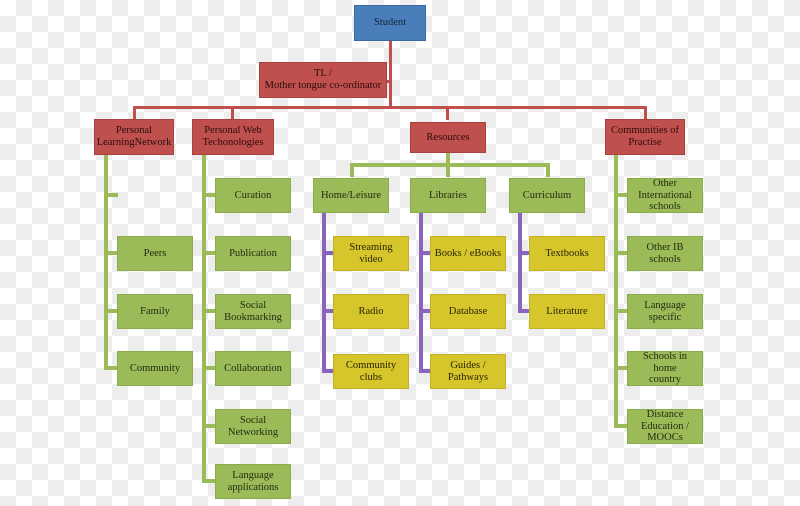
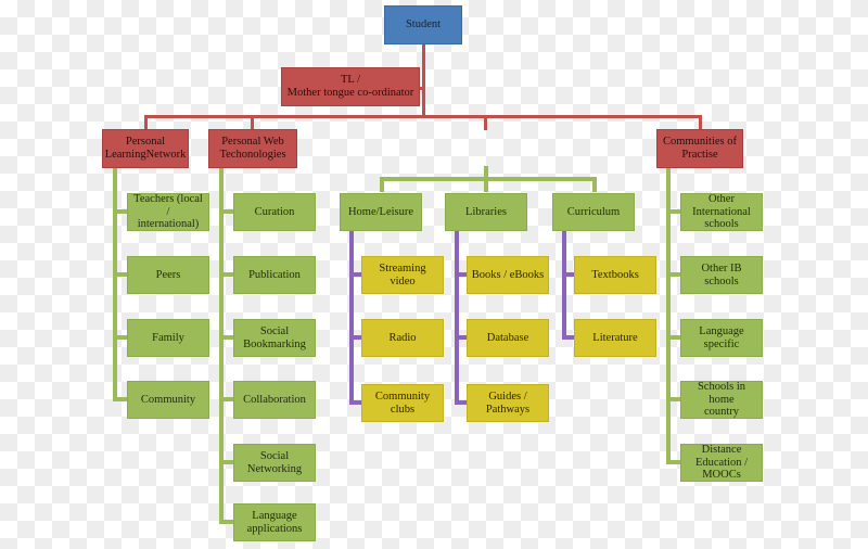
  Student
  TL /
  Mother tongue co-ordinator
  Personal
  LearningNetwork
  Personal Web
  Techonologies
- Resources
  Communities of
  Practise
+ Teachers (local /
+ international)
  Peers
  Family
  Community
  Curation
  Publication
  Social
  Bookmarking
  Collaboration
  Social Networking
  Language
  applications
  Home/Leisure
  Libraries
  Curriculum
  Streaming video
  Radio
  Community clubs
  Books / eBooks
  Database
  Guides / Pathways
  Textbooks
  Literature
  Other International
  schools
  Other IB schools
  Language specific
  Schools in home
  country
  Distance
  Education / MOOCs
